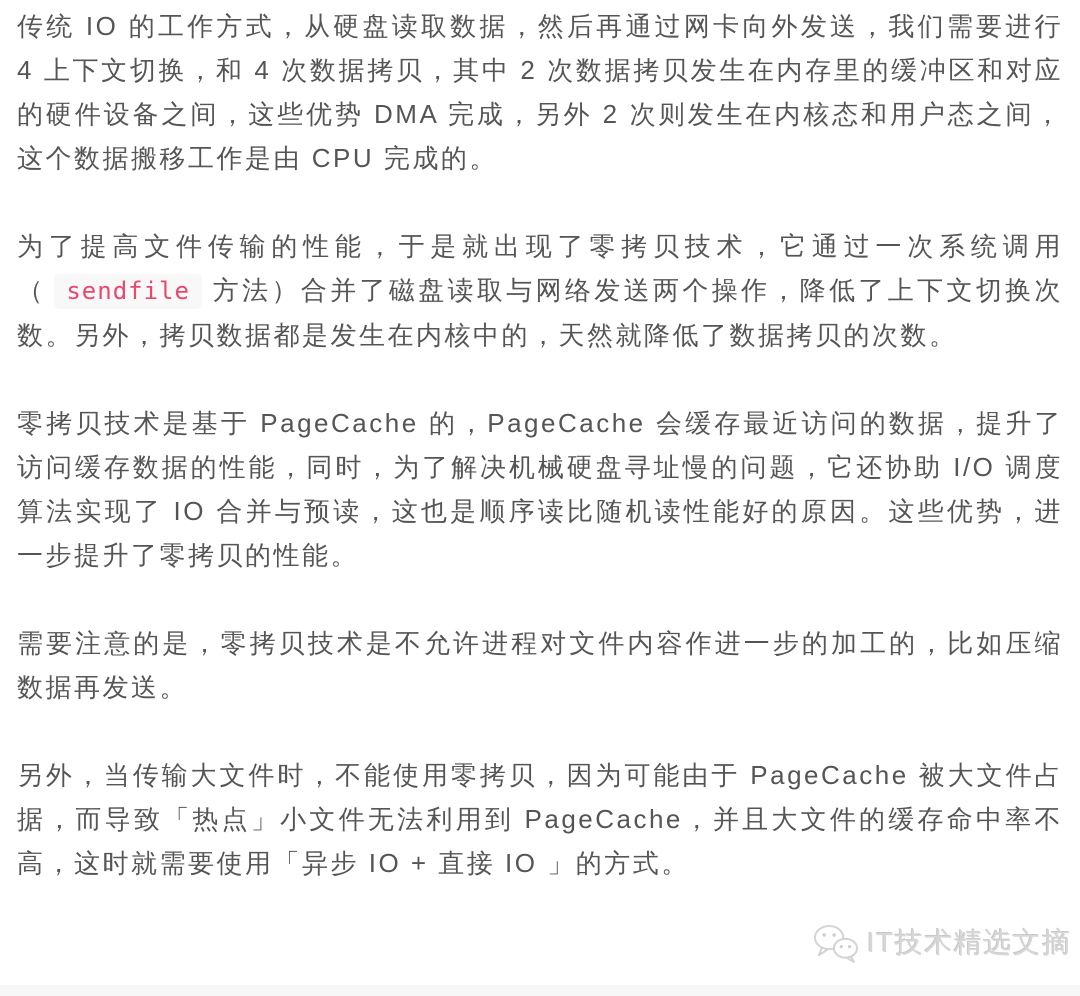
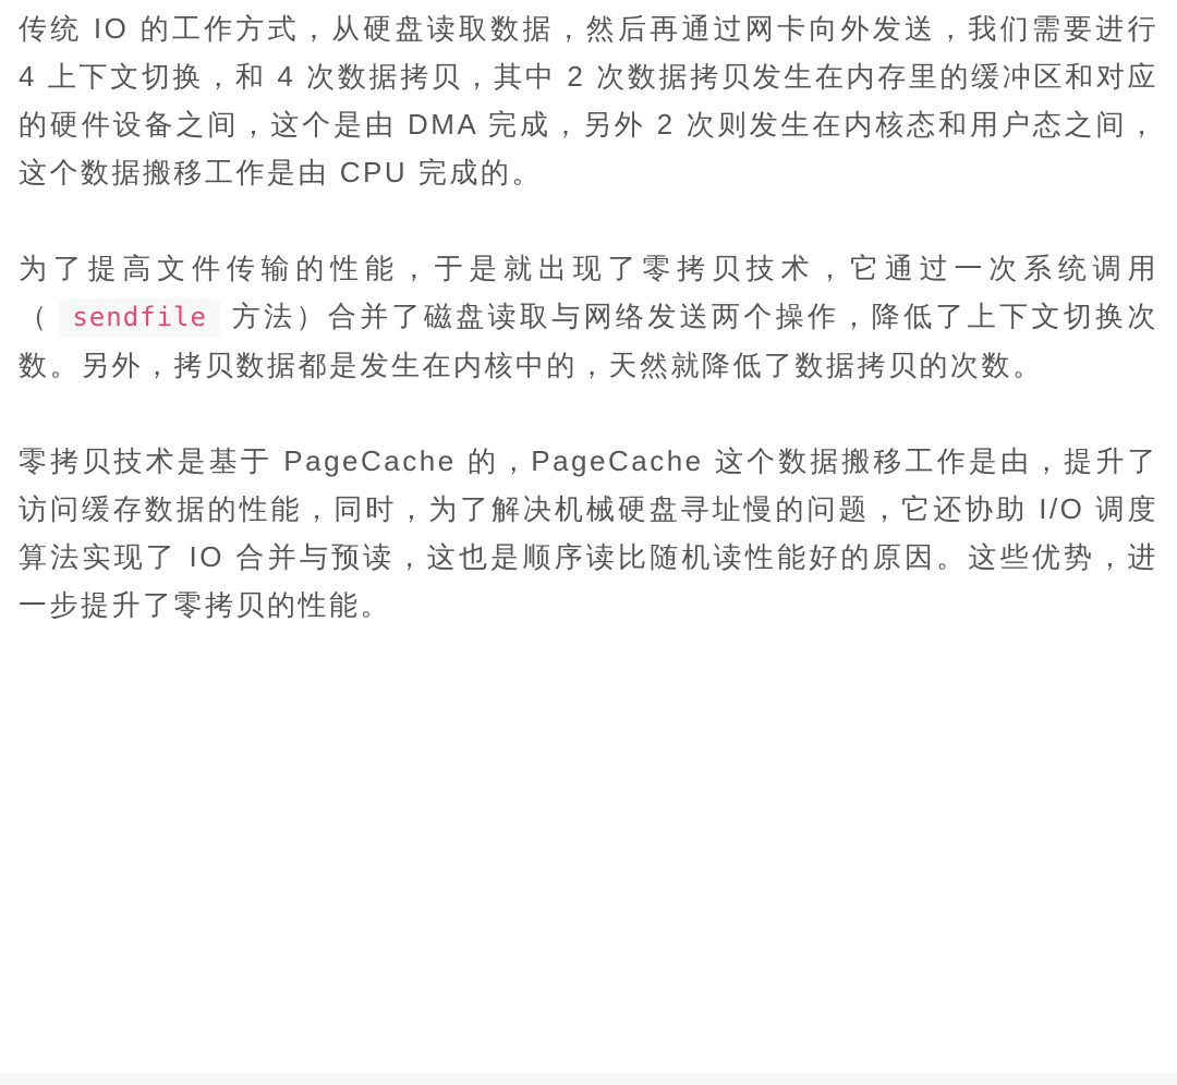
- 传统 IO 的工作方式，从硬盘读取数据，然后再通过网卡向外发送，我们需要进行 4 上下文切换，和 4 次数据拷贝，其中 2 次数据拷贝发生在内存里的缓冲区和对应的硬件设备之间，这些优势 DMA 完成，另外 2 次则发生在内核态和用户态之间，这个数据搬移工作是由 CPU 完成的。
+ 传统 IO 的工作方式，从硬盘读取数据，然后再通过网卡向外发送，我们需要进行 4 上下文切换，和 4 次数据拷贝，其中 2 次数据拷贝发生在内存里的缓冲区和对应的硬件设备之间，这个是由 DMA 完成，另外 2 次则发生在内核态和用户态之间，这个数据搬移工作是由 CPU 完成的。
  为了提高文件传输的性能，于是就出现了零拷贝技术，它通过一次系统调用（ sendfile 方法）合并了磁盘读取与网络发送两个操作，降低了上下文切换次数。另外，拷贝数据都是发生在内核中的，天然就降低了数据拷贝的次数。
- 零拷贝技术是基于 PageCache 的，PageCache 会缓存最近访问的数据，提升了访问缓存数据的性能，同时，为了解决机械硬盘寻址慢的问题，它还协助 I/O 调度算法实现了 IO 合并与预读，这也是顺序读比随机读性能好的原因。这些优势，进一步提升了零拷贝的性能。
+ 零拷贝技术是基于 PageCache 的，PageCache 这个数据搬移工作是由，提升了访问缓存数据的性能，同时，为了解决机械硬盘寻址慢的问题，它还协助 I/O 调度算法实现了 IO 合并与预读，这也是顺序读比随机读性能好的原因。这些优势，进一步提升了零拷贝的性能。
- 需要注意的是，零拷贝技术是不允许进程对文件内容作进一步的加工的，比如压缩数据再发送。
- 另外，当传输大文件时，不能使用零拷贝，因为可能由于 PageCache 被大文件占据，而导致「热点」小文件无法利用到 PageCache，并且大文件的缓存命中率不高，这时就需要使用「异步 IO + 直接 IO 」的方式。
- IT技术精选文摘
